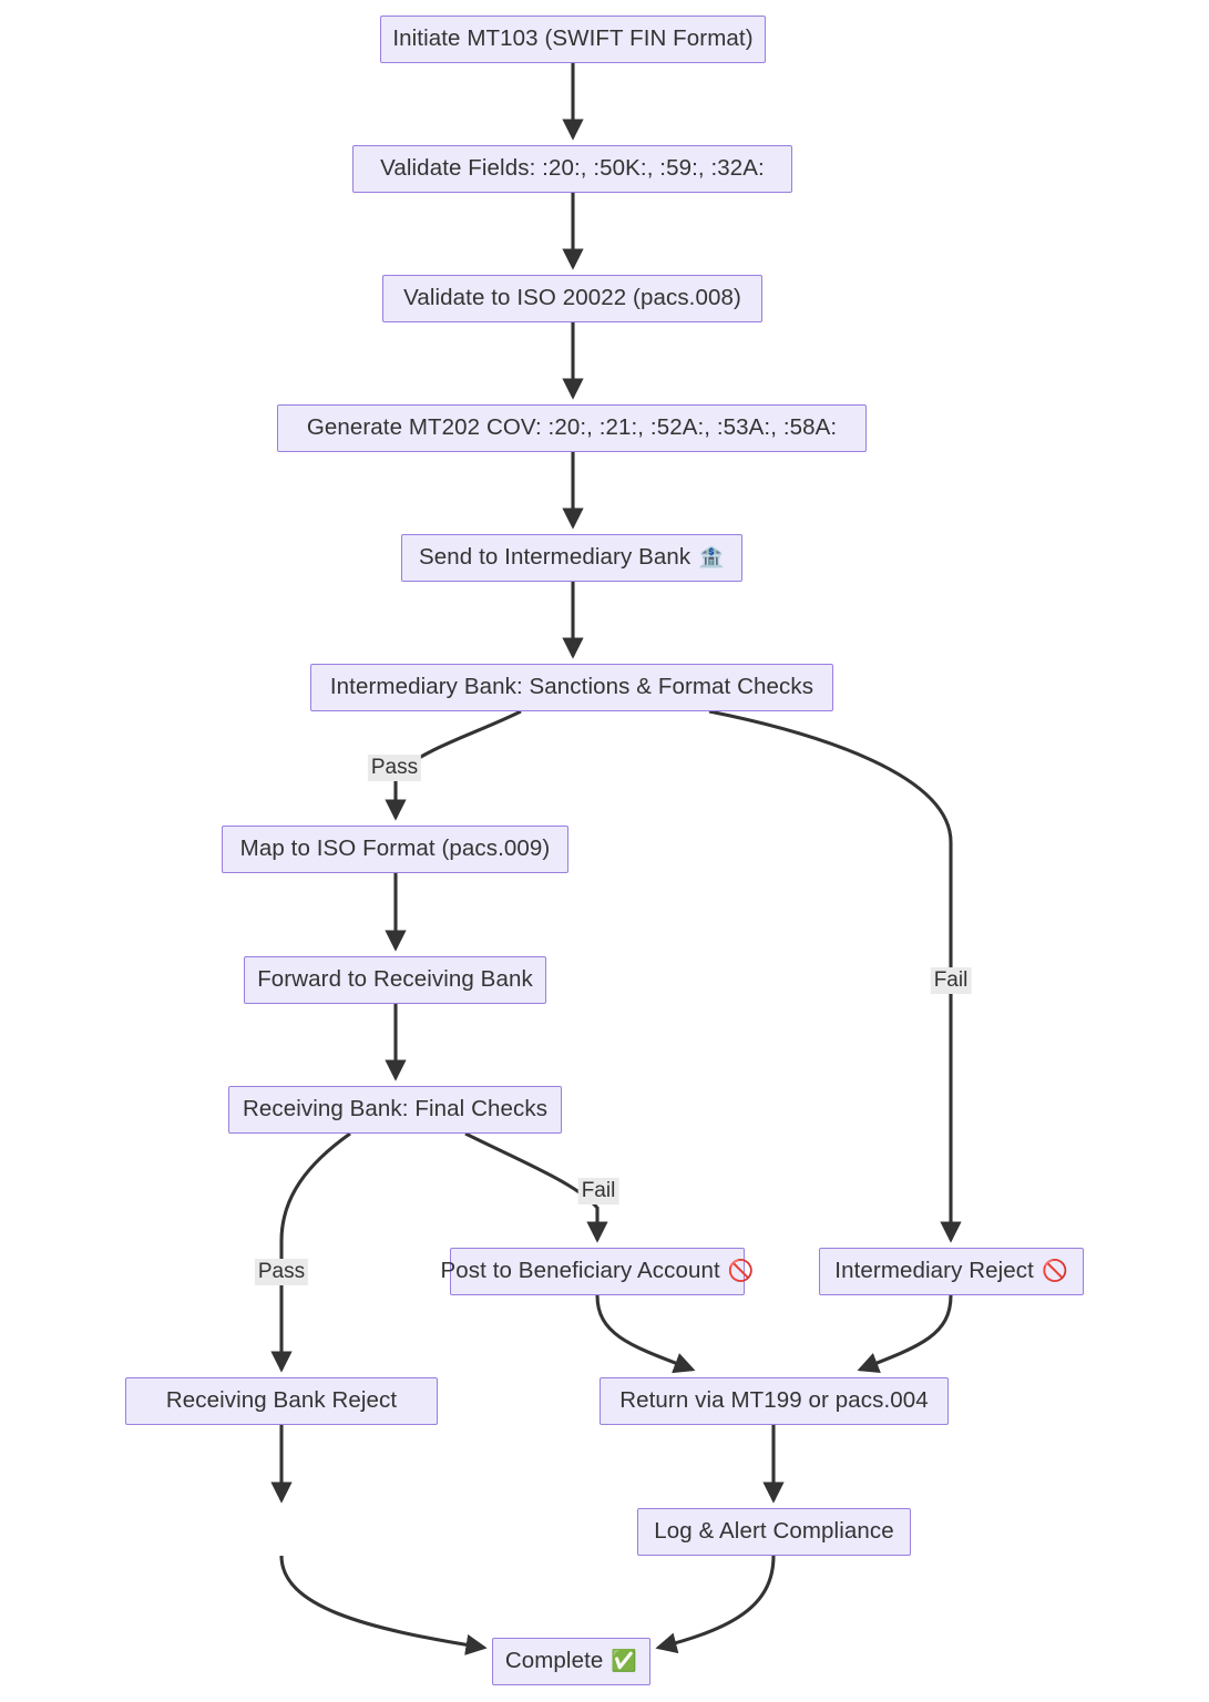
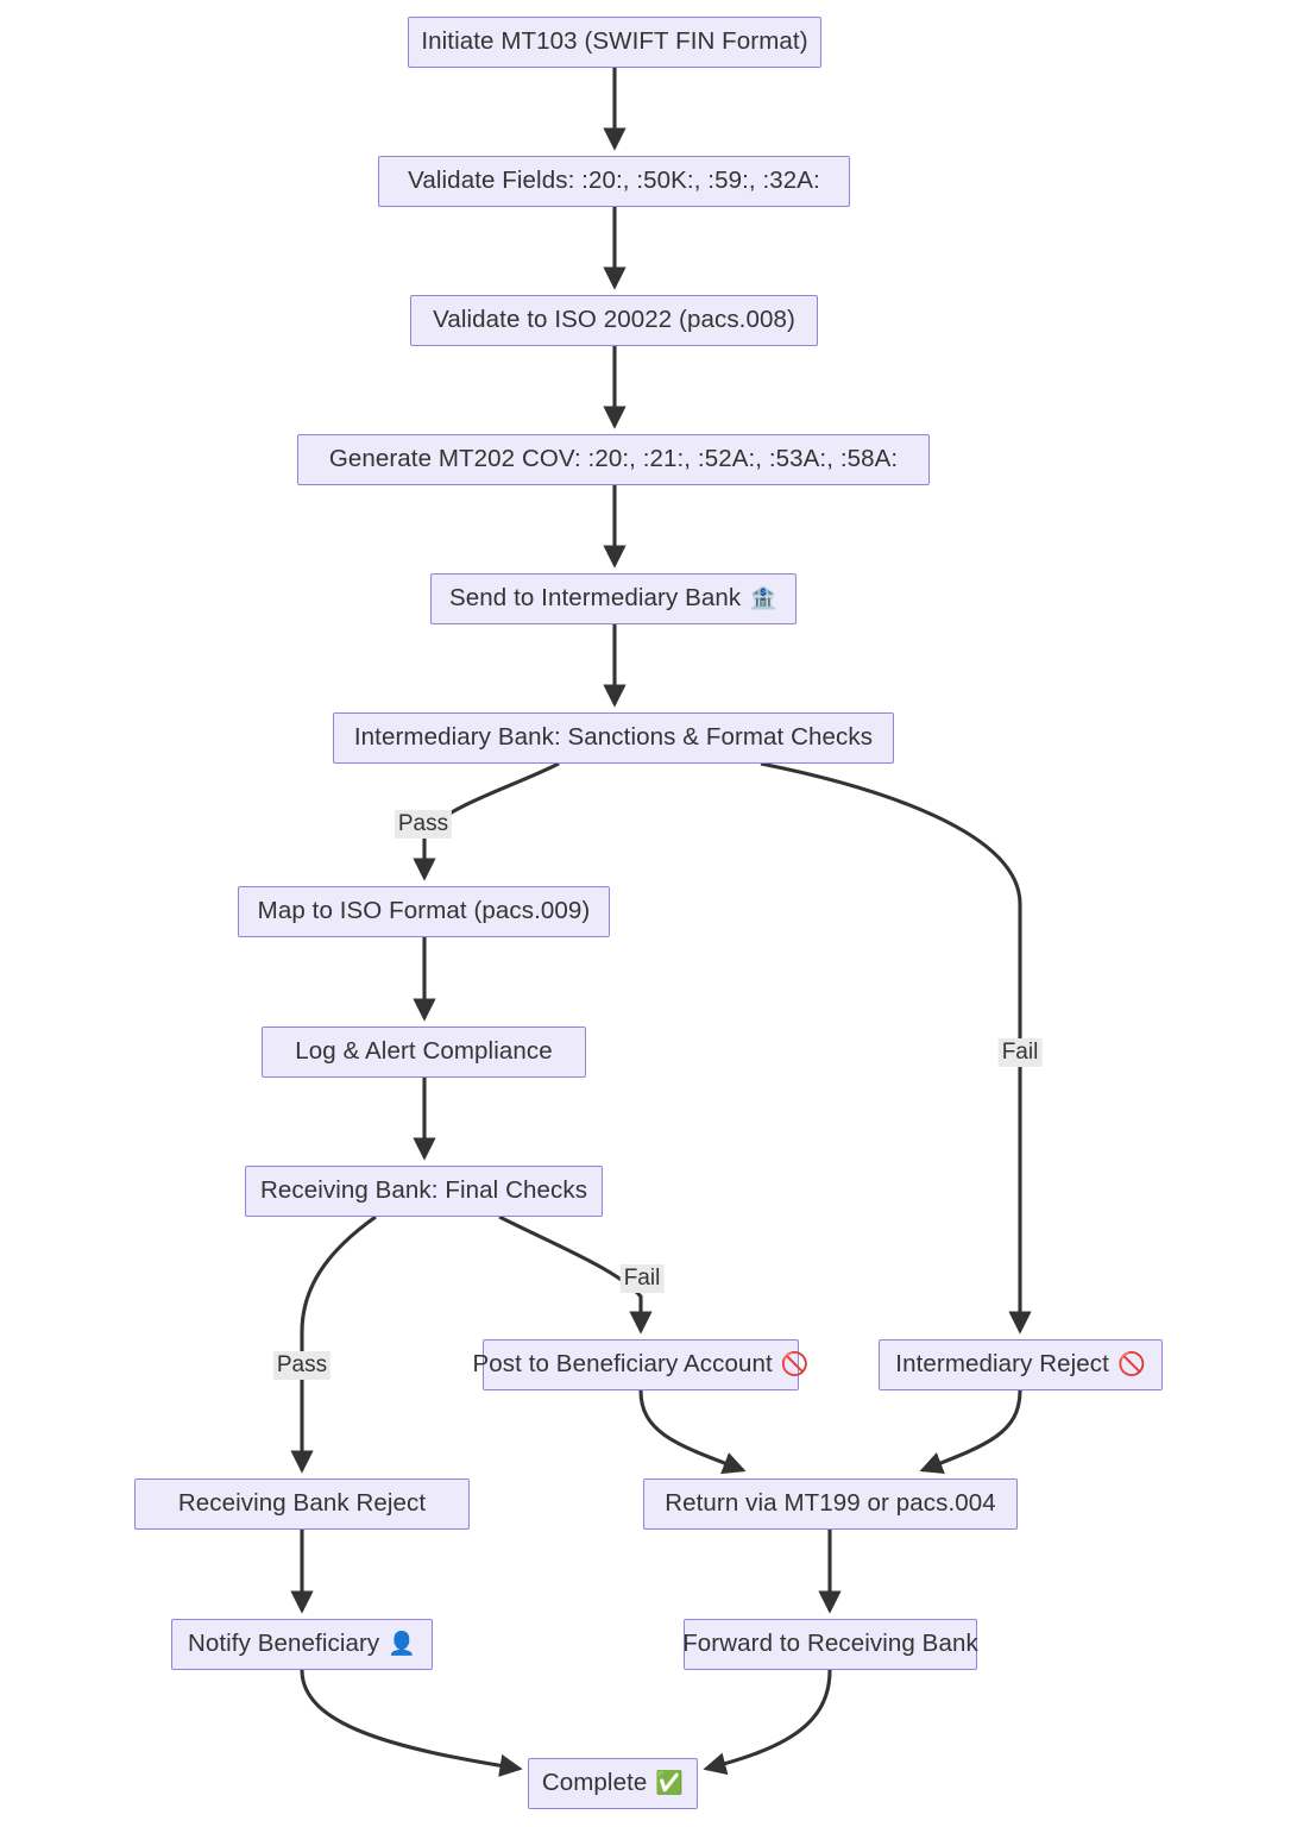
  Initiate MT103 (SWIFT FIN Format)
  Validate Fields: :20:, :50K:, :59:, :32A:
  Validate to ISO 20022 (pacs.008)
  Generate MT202 COV: :20:, :21:, :52A:, :53A:, :58A:
  Send to Intermediary Bank
  🏦
  Intermediary Bank: Sanctions & Format Checks
  Map to ISO Format (pacs.009)
- Forward to Receiving Bank
+ Log & Alert Compliance
  Receiving Bank: Final Checks
  Post to Beneficiary Account
  🚫
  Intermediary Reject
  🚫
  Receiving Bank Reject
  Return via MT199 or pacs.004
+ Notify Beneficiary
+ 👤
- Log & Alert Compliance
+ Forward to Receiving Bank
  Complete
  ✅
  Pass
  Fail
  Pass
  Fail
